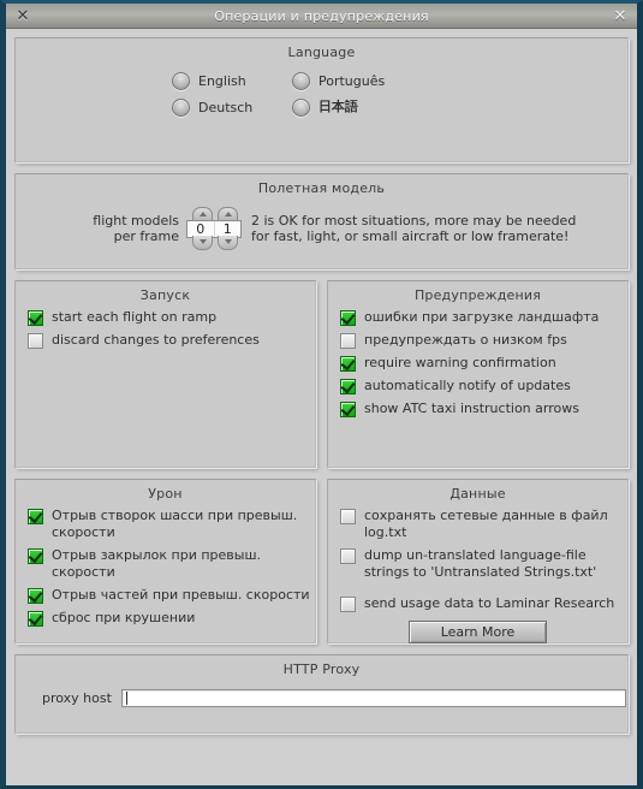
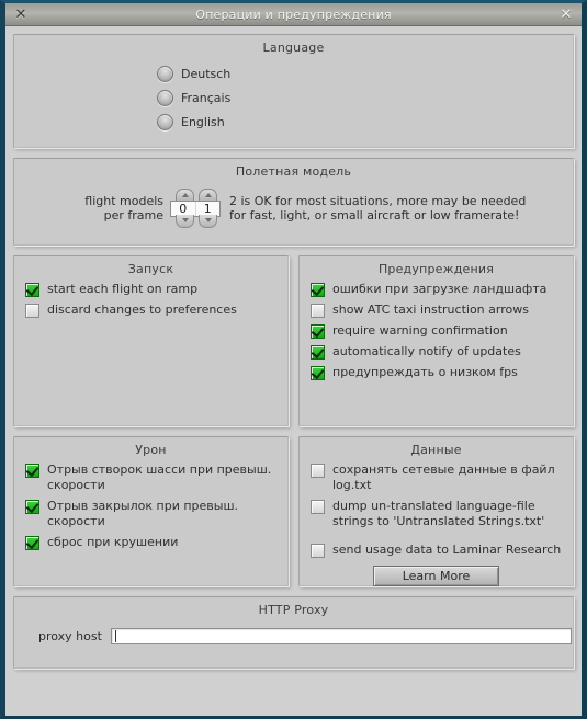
  ✕
  Операции и предупреждения
  ✕
  Language
- English
+ Deutsch
+ Français
- Deutsch
+ English
- Português
- 日本語
  Полетная модель
  flight models
  per frame
  0
  1
  2 is OK for most situations, more may be needed
  for fast, light, or small aircraft or low framerate!
  Запуск
  start each flight on ramp
  discard changes to preferences
  Предупреждения
  ошибки при загрузке ландшафта
- предупреждать о низком fps
+ show ATC taxi instruction arrows
  require warning confirmation
  automatically notify of updates
- show ATC taxi instruction arrows
+ предупреждать о низком fps
  Урон
  Отрыв створок шасси при превыш. скорости
  Отрыв закрылок при превыш. скорости
- Отрыв частей при превыш. скорости
  сброс при крушении
  Данные
  сохранять сетевые данные в файл log.txt
  dump un-translated language-file
  strings to 'Untranslated Strings.txt'
  send usage data to Laminar Research
  Learn More
  HTTP Proxy
  proxy host
